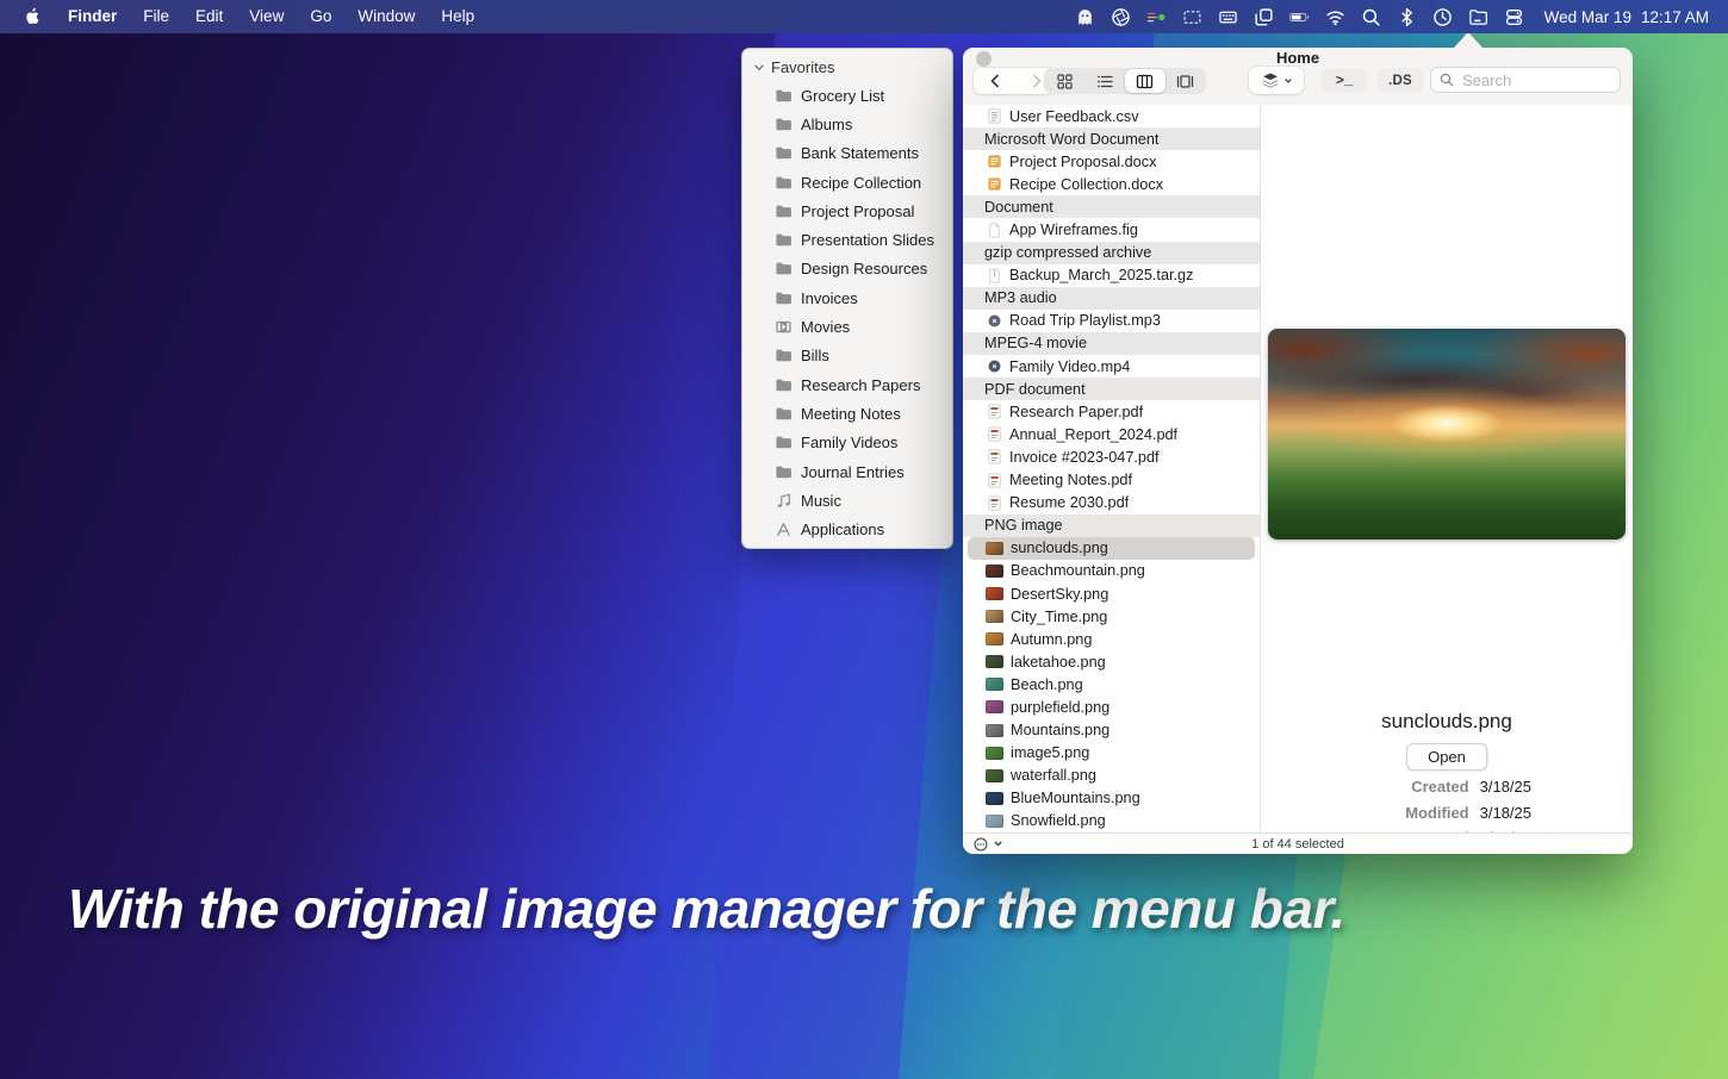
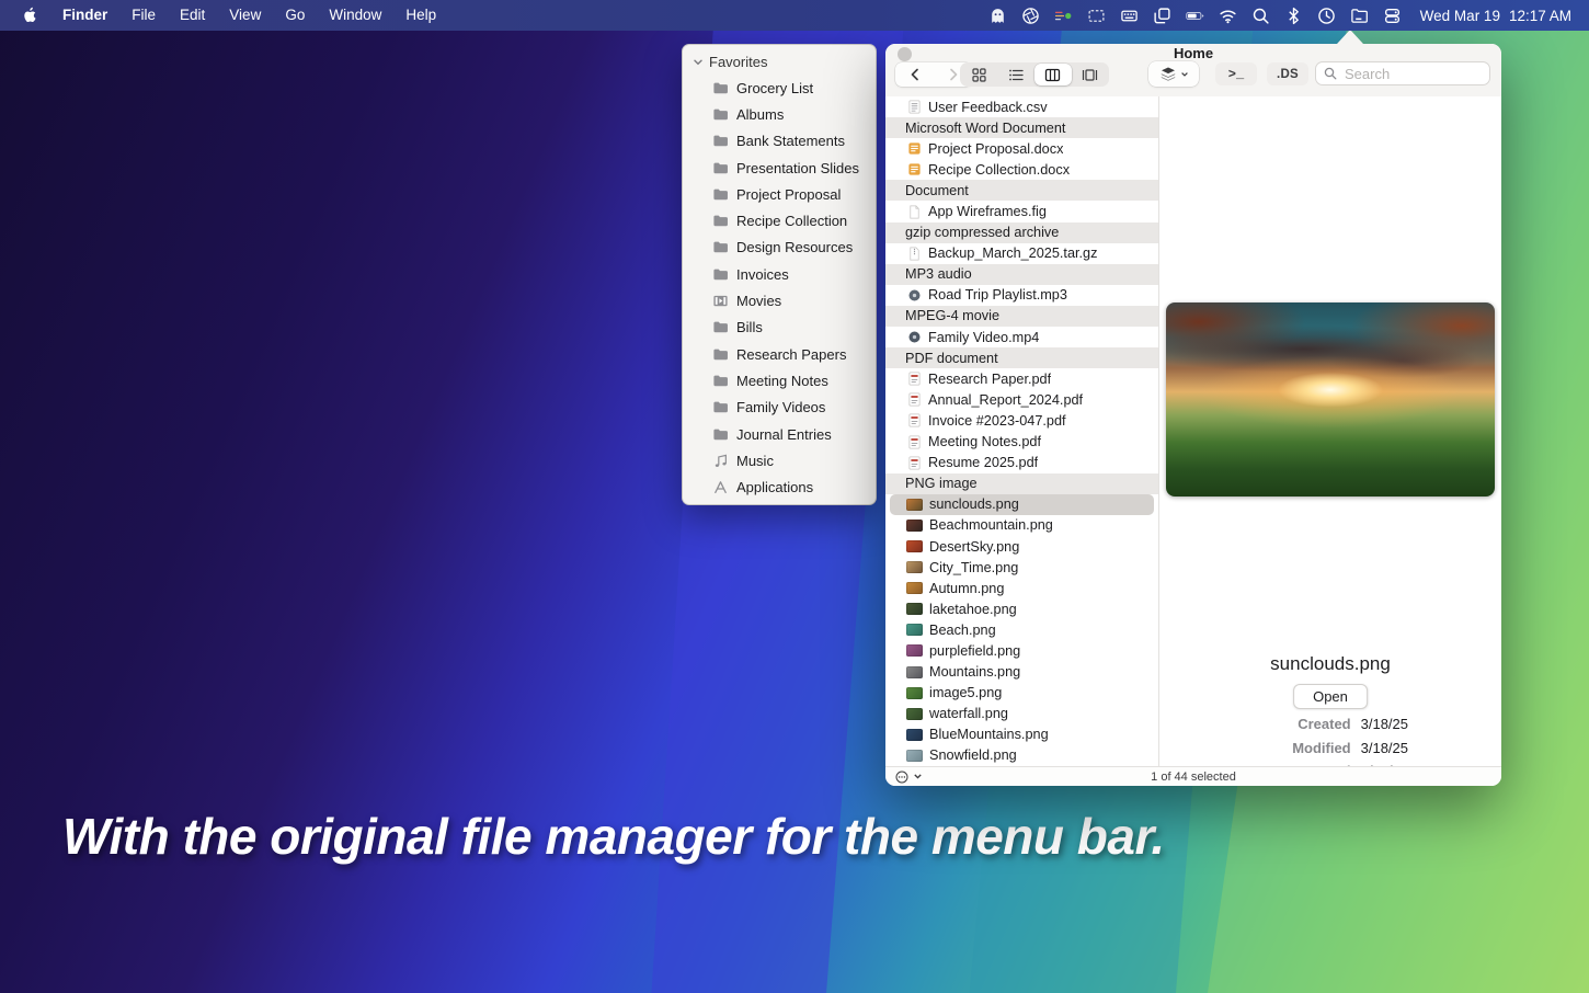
  Finder
  File
  Edit
  View
  Go
  Window
  Help
  Wed Mar 19
  12:17 AM
  Favorites
  Grocery List
  Albums
  Bank Statements
- Recipe Collection
+ Presentation Slides
  Project Proposal
- Presentation Slides
+ Recipe Collection
  Design Resources
  Invoices
  Movies
  Bills
  Research Papers
  Meeting Notes
  Family Videos
  Journal Entries
  Music
  Applications
  Home
  >_
  .DS
  Search
  User Feedback.csv
  Microsoft Word Document
  Project Proposal.docx
  Recipe Collection.docx
  Document
  App Wireframes.fig
  gzip compressed archive
  Backup_March_2025.tar.gz
  MP3 audio
  Road Trip Playlist.mp3
  MPEG-4 movie
  Family Video.mp4
  PDF document
  Research Paper.pdf
  Annual_Report_2024.pdf
  Invoice #2023-047.pdf
  Meeting Notes.pdf
- Resume 2030.pdf
+ Resume 2025.pdf
  PNG image
  sunclouds.png
  Beachmountain.png
  DesertSky.png
  City_Time.png
  Autumn.png
  laketahoe.png
  Beach.png
  purplefield.png
  Mountains.png
  image5.png
  waterfall.png
  BlueMountains.png
  Snowfield.png
  sunclouds.png
  Open
  Created
  3/18/25
  Modified
  3/18/25
  1 of 44 selected
- With the original image manager for the menu bar.
+ With the original file manager for the menu bar.
